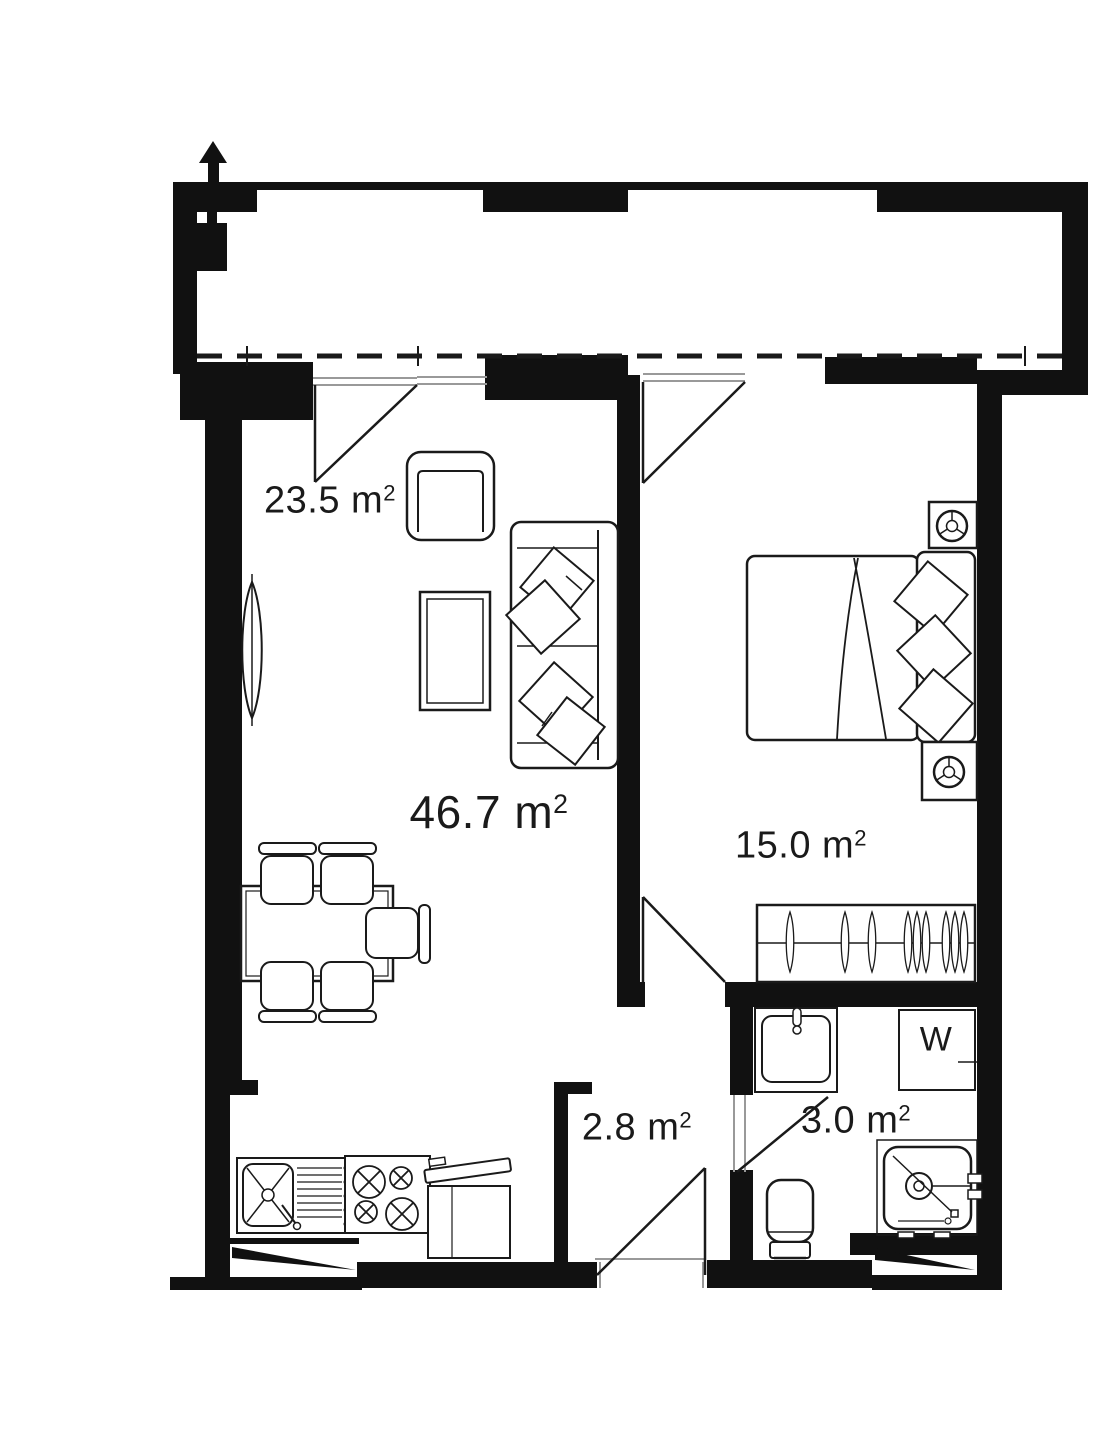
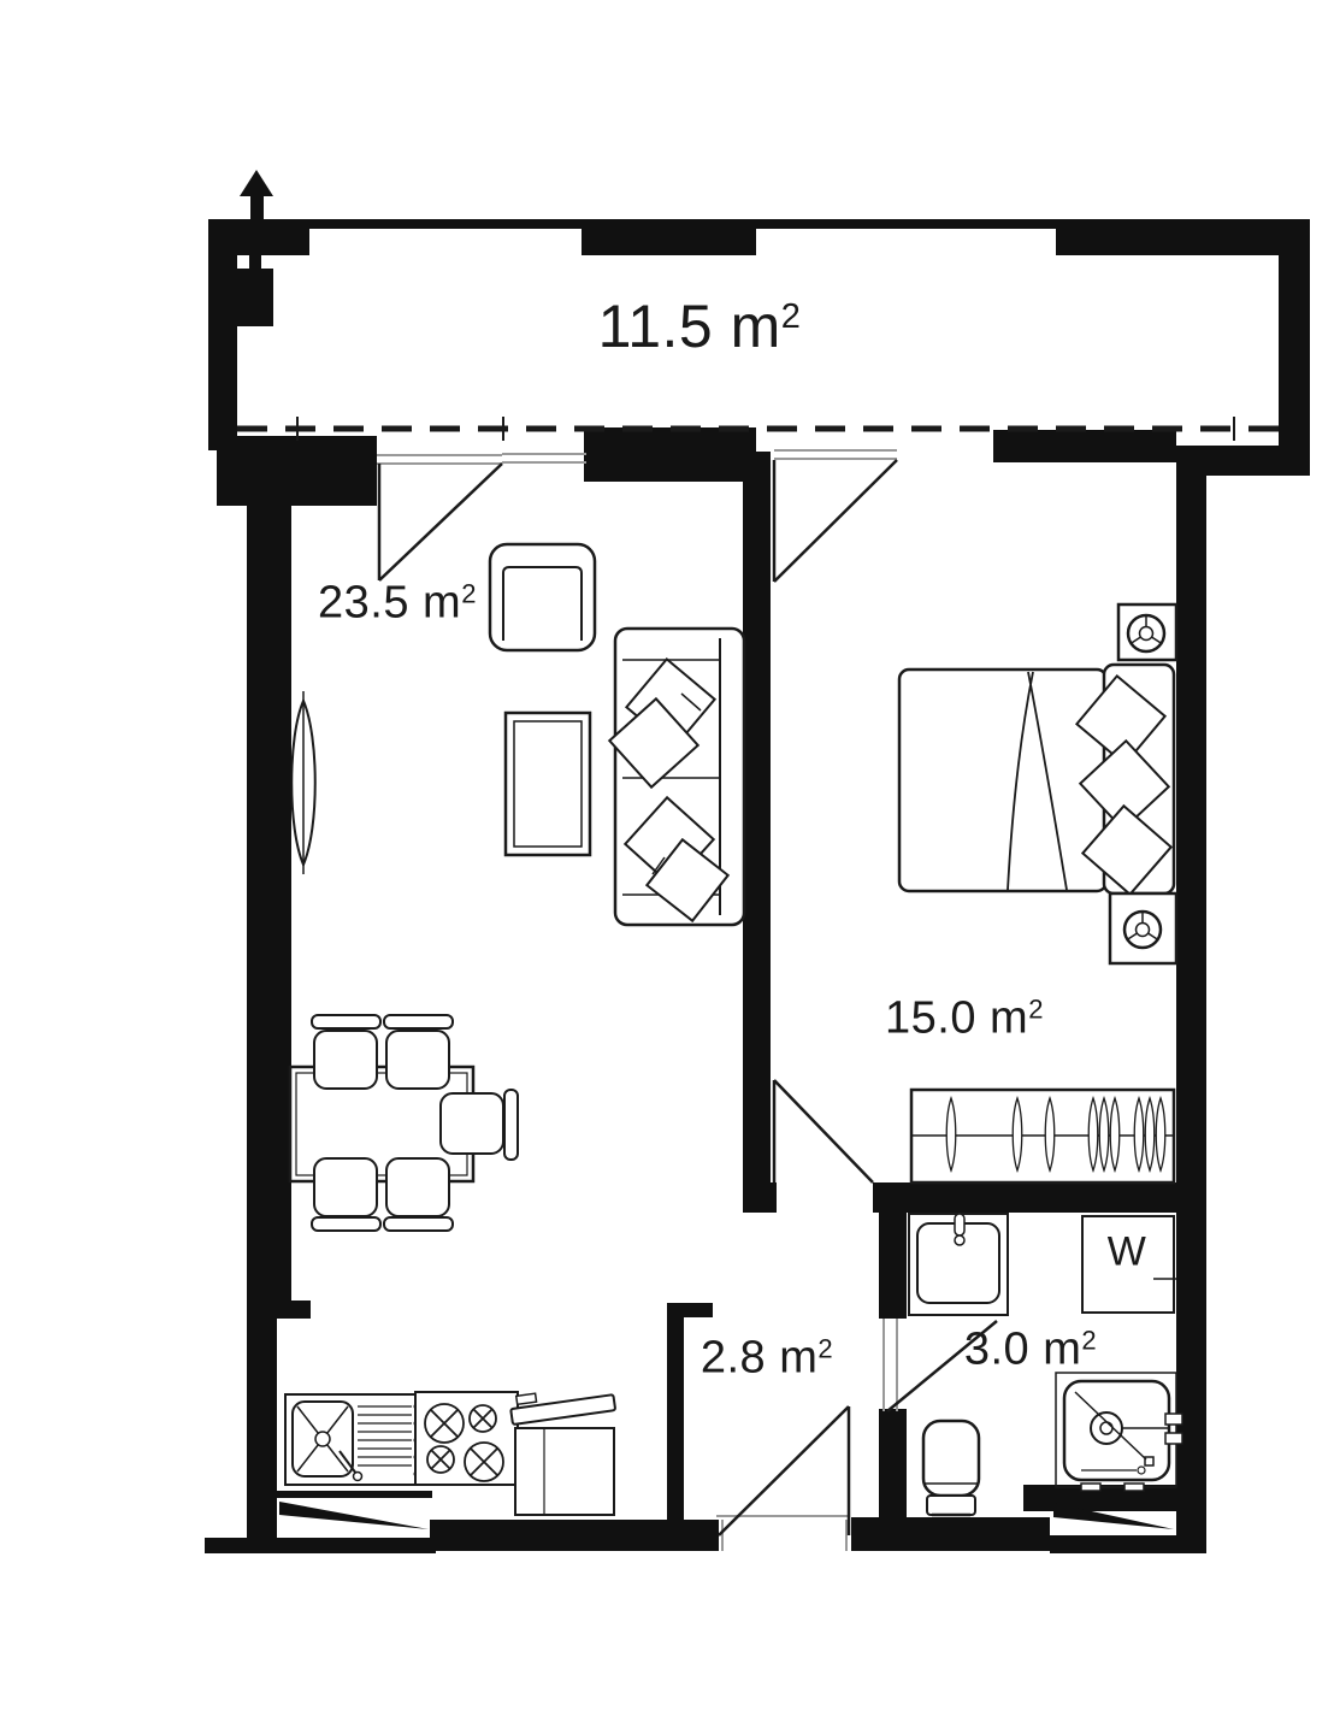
+ 11.5 m2
  23.5 m2
- 46.7 m2
  15.0 m2
  2.8 m2
  3.0 m2
  W
